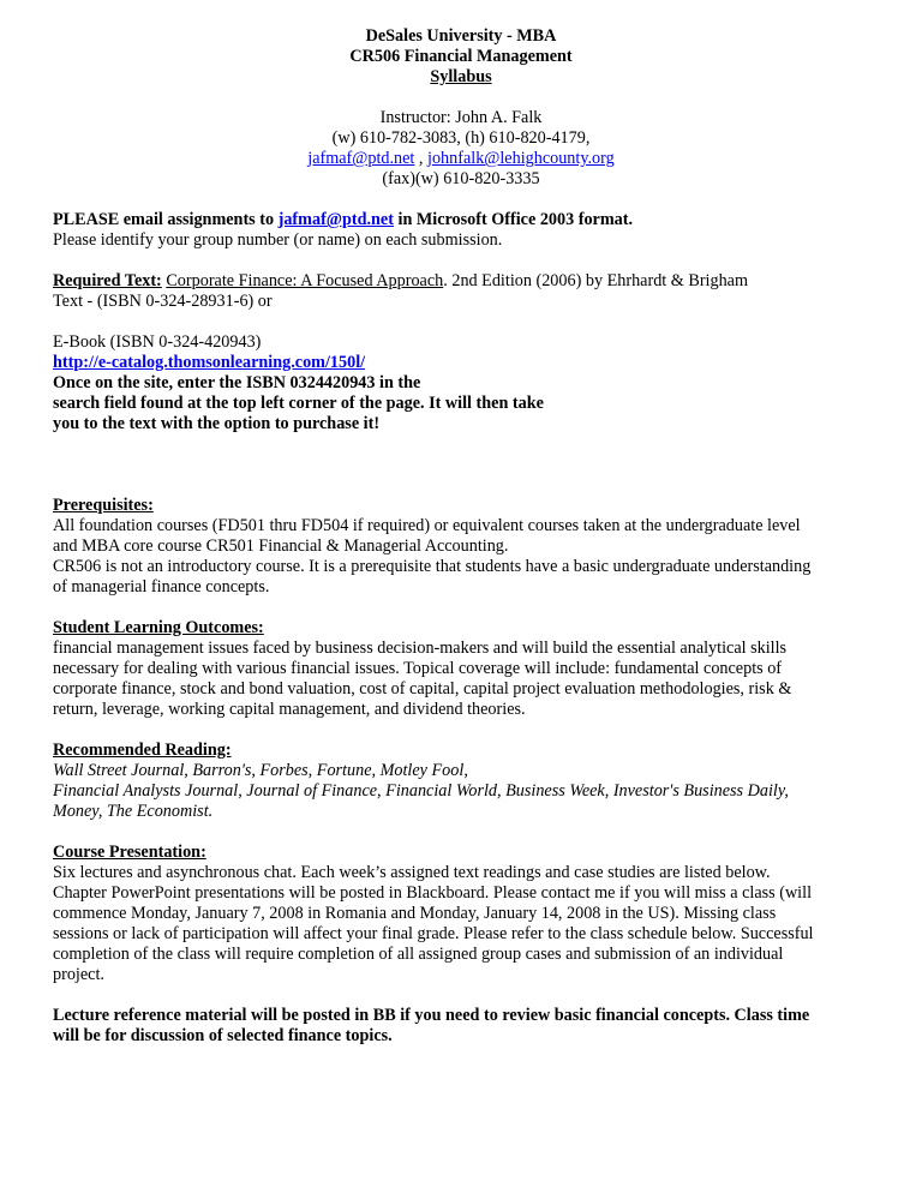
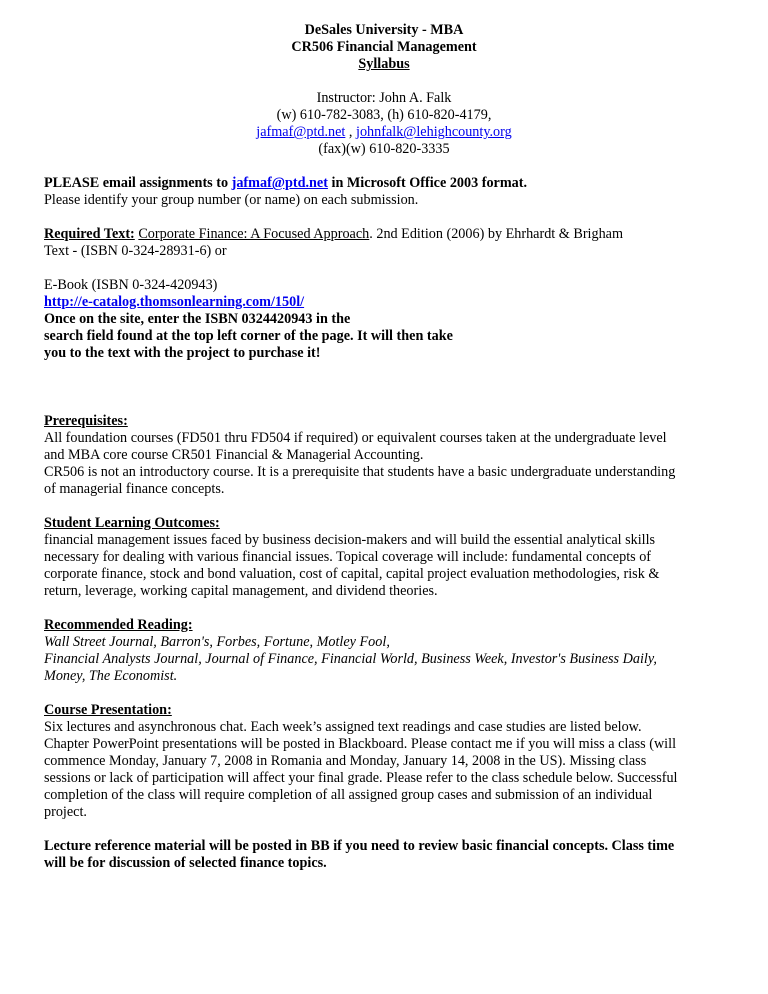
  DeSales University - MBA
  CR506 Financial Management
  Syllabus
  Instructor: John A. Falk
  (w) 610-782-3083, (h) 610-820-4179,
  jafmaf@ptd.net , johnfalk@lehighcounty.org
  (fax)(w) 610-820-3335
  PLEASE email assignments to jafmaf@ptd.net in Microsoft Office 2003 format.
  Please identify your group number (or name) on each submission.
  Required Text: Corporate Finance: A Focused Approach. 2nd Edition (2006) by Ehrhardt & Brigham
  Text - (ISBN 0-324-28931-6) or
  E-Book (ISBN 0-324-420943)
  http://e-catalog.thomsonlearning.com/150l/
  Once on the site, enter the ISBN 0324420943 in the
  search field found at the top left corner of the page. It will then take
- you to the text with the option to purchase it!
+ you to the text with the project to purchase it!
  Prerequisites:
  All foundation courses (FD501 thru FD504 if required) or equivalent courses taken at the undergraduate level
  and MBA core course CR501 Financial & Managerial Accounting.
  CR506 is not an introductory course. It is a prerequisite that students have a basic undergraduate understanding
  of managerial finance concepts.
  Student Learning Outcomes:
  financial management issues faced by business decision-makers and will build the essential analytical skills
  necessary for dealing with various financial issues. Topical coverage will include: fundamental concepts of
  corporate finance, stock and bond valuation, cost of capital, capital project evaluation methodologies, risk &
  return, leverage, working capital management, and dividend theories.
  Recommended Reading:
  Wall Street Journal, Barron's, Forbes, Fortune, Motley Fool,
  Financial Analysts Journal, Journal of Finance, Financial World, Business Week, Investor's Business Daily,
  Money, The Economist.
  Course Presentation:
  Six lectures and asynchronous chat. Each week’s assigned text readings and case studies are listed below.
  Chapter PowerPoint presentations will be posted in Blackboard. Please contact me if you will miss a class (will
  commence Monday, January 7, 2008 in Romania and Monday, January 14, 2008 in the US). Missing class
  sessions or lack of participation will affect your final grade. Please refer to the class schedule below. Successful
  completion of the class will require completion of all assigned group cases and submission of an individual
  project.
  Lecture reference material will be posted in BB if you need to review basic financial concepts. Class time
  will be for discussion of selected finance topics.
